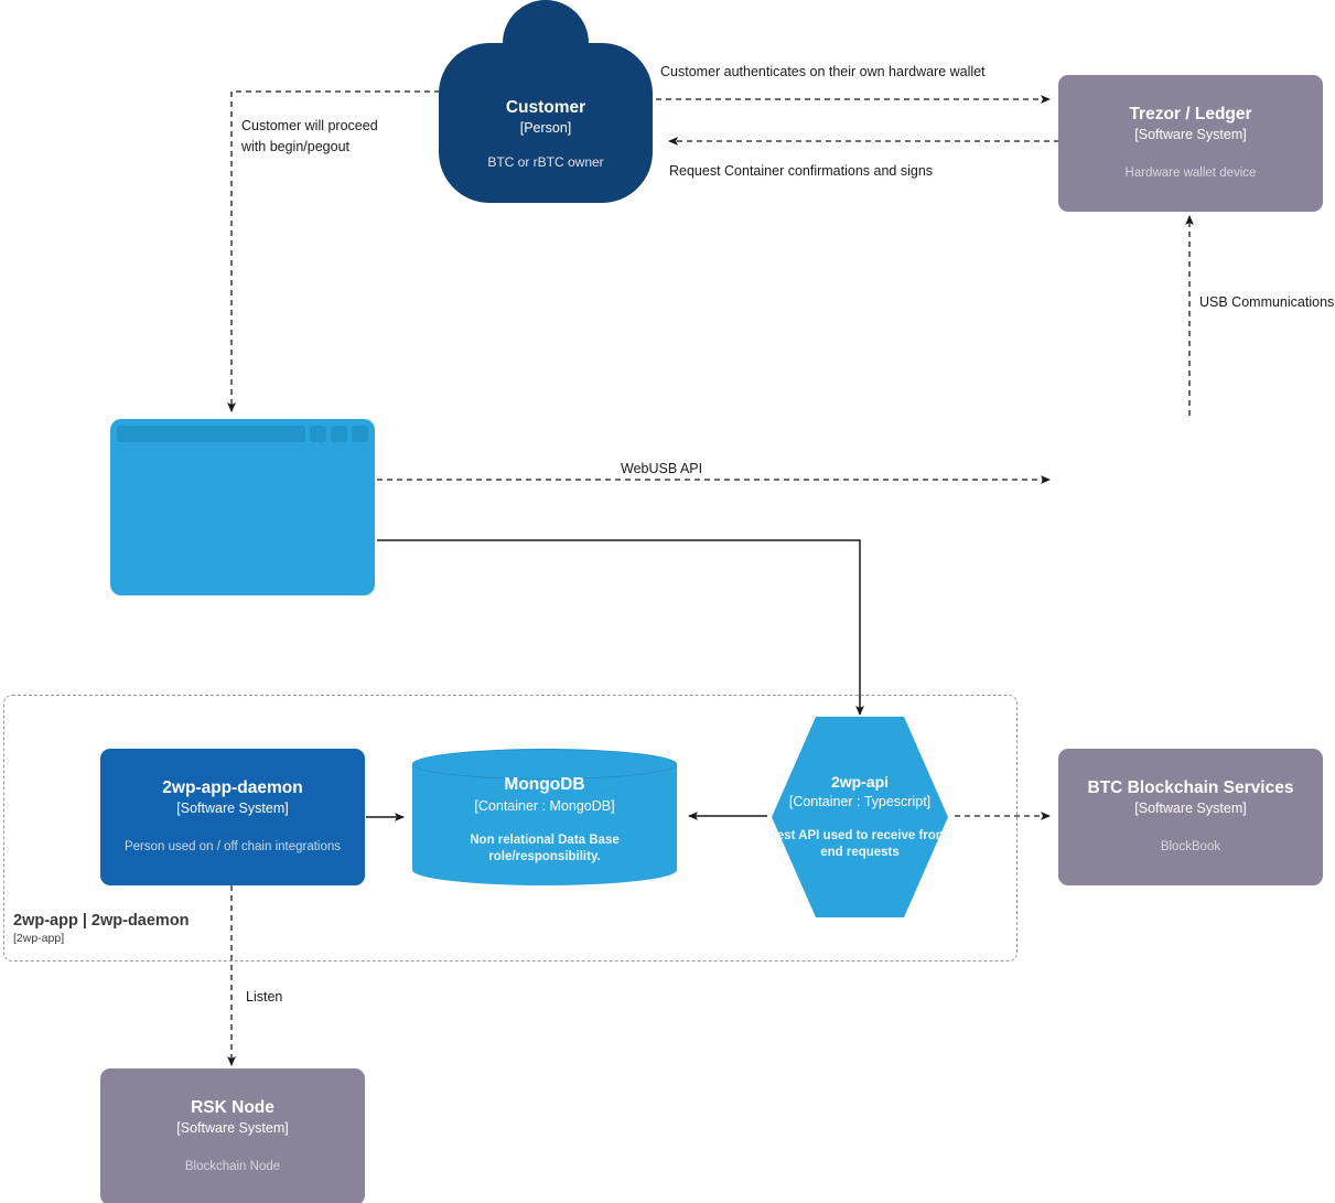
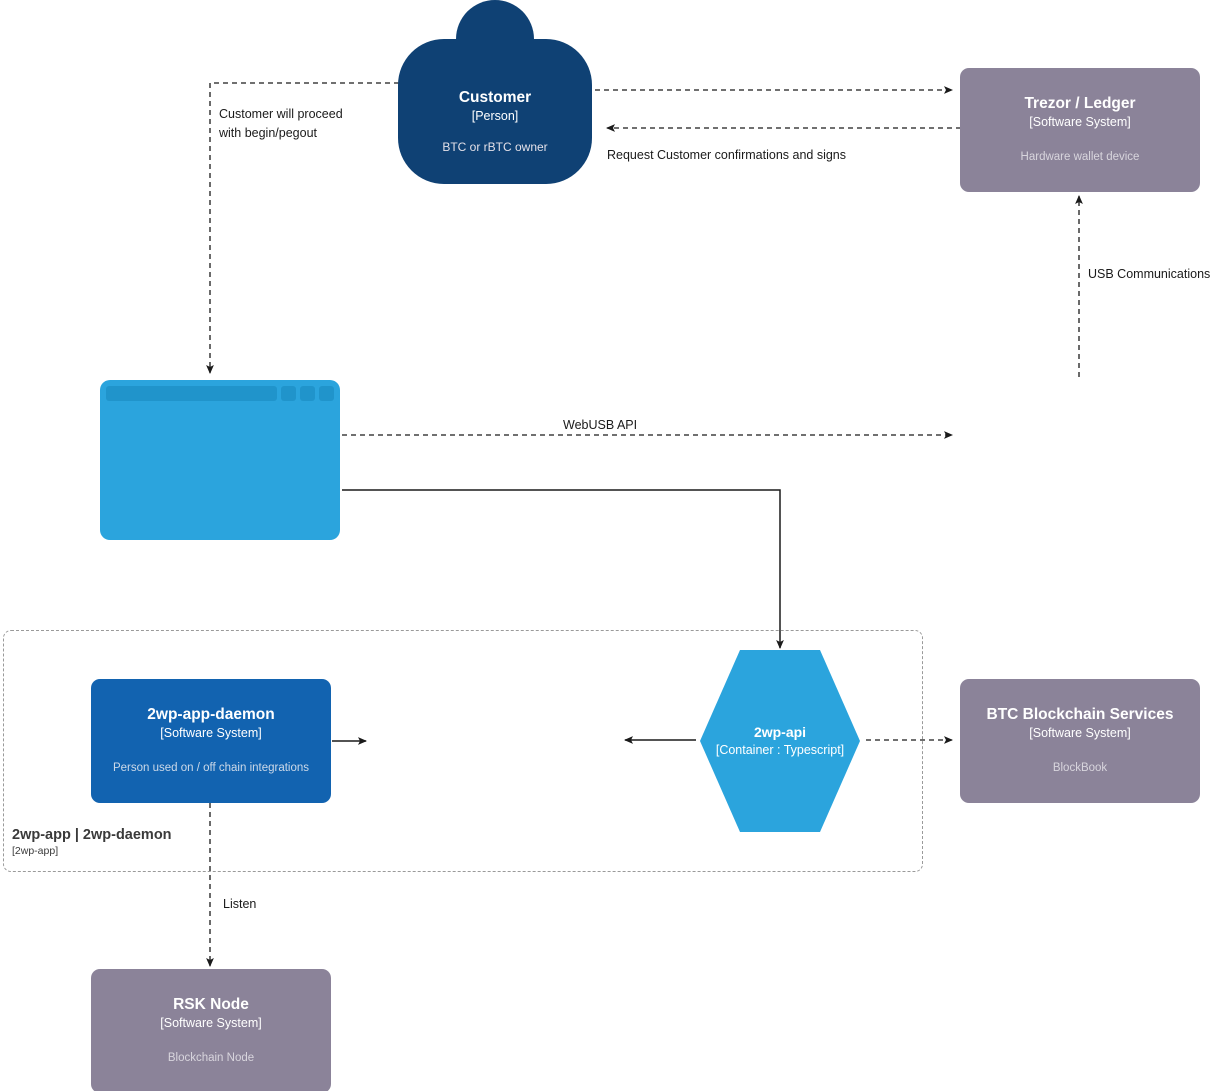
- Customer authenticates on their own hardware wallet
- Request Container confirmations and signs
+ Request Customer confirmations and signs
  Customer will proceed
  with begin/pegout
  WebUSB API
  USB Communications
  Listen
  2wp-app | 2wp-daemon
  [2wp-app]
  Customer
  [Person]
  BTC or rBTC owner
  Trezor / Ledger
  [Software System]
  Hardware wallet device
  2wp-app-daemon
  [Software System]
  Person used on / off chain integrations
- MongoDB
- [Container : MongoDB]
- Non relational Data Base role/responsibility.
  2wp-api
  [Container : Typescript]
- Rest API used to receive front-end requests
  BTC Blockchain Services
  [Software System]
  BlockBook
  RSK Node
  [Software System]
  Blockchain Node
